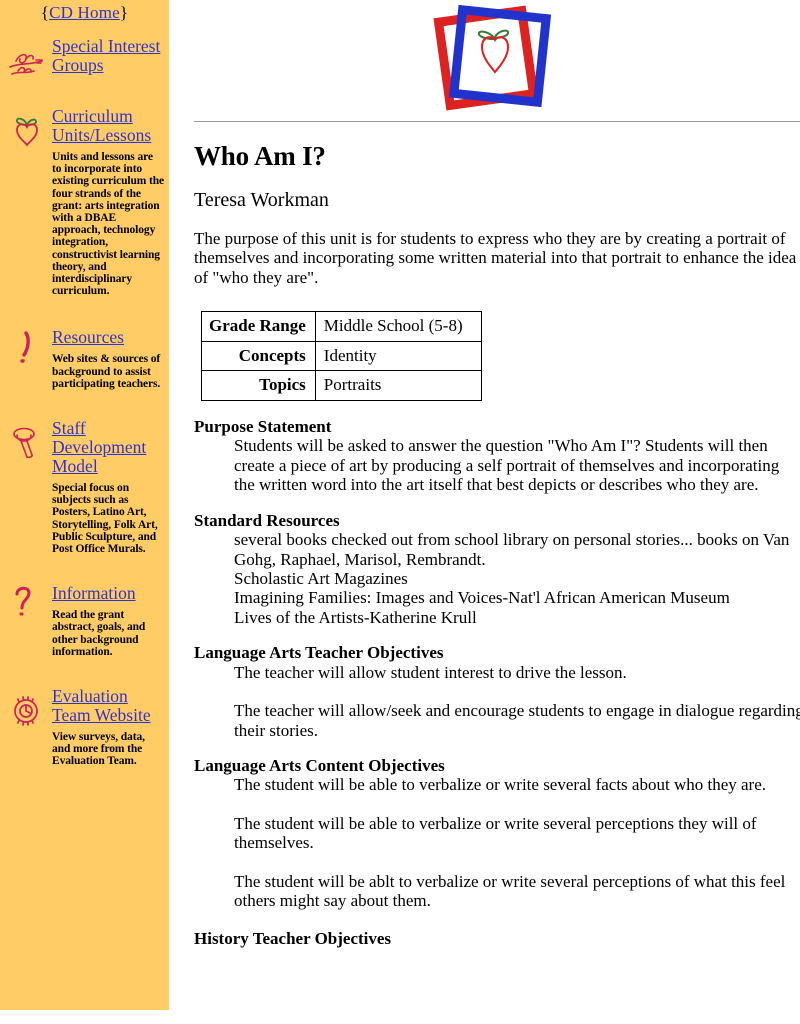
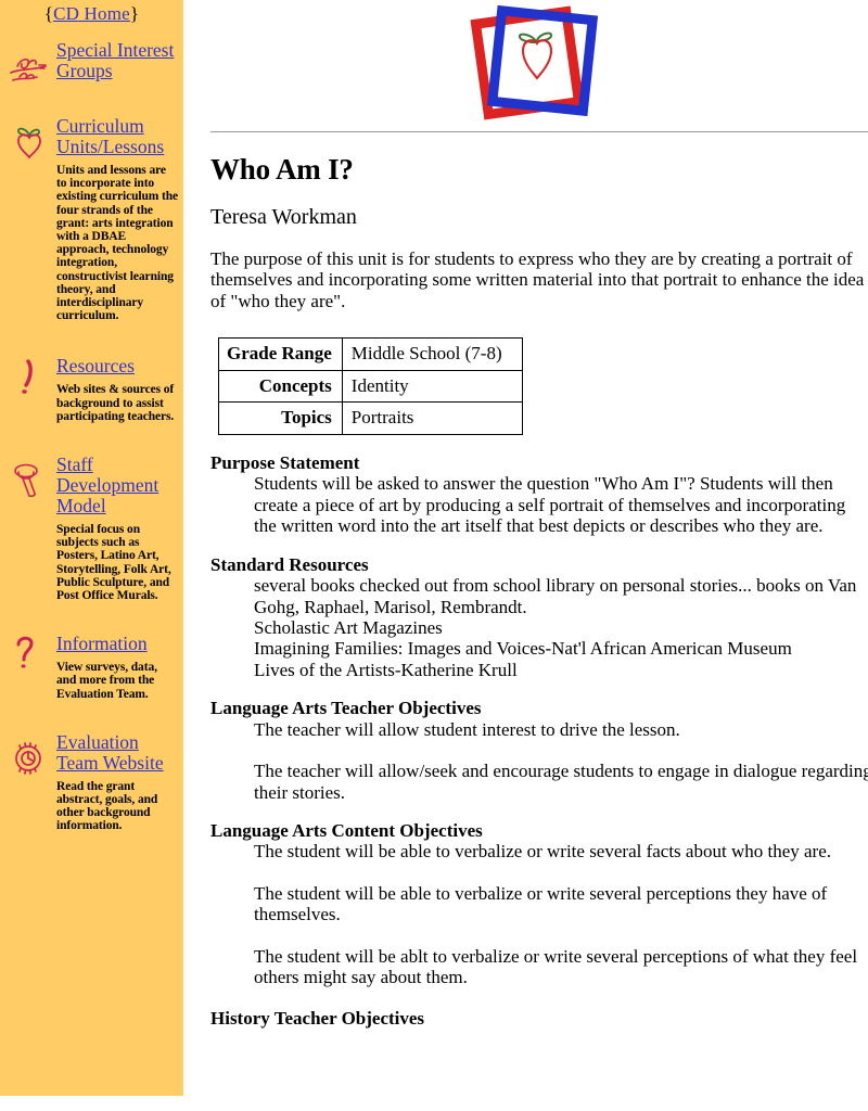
  {CD Home}
  Special Interest Groups
  Curriculum Units/Lessons
  Units and lessons are to incorporate into existing curriculum the four strands of the grant: arts integration with a DBAE approach, technology integration, constructivist learning theory, and interdisciplinary curriculum.
  Resources
  Web sites & sources of background to assist participating teachers.
  Staff Development Model
  Special focus on subjects such as Posters, Latino Art, Storytelling, Folk Art, Public Sculpture, and Post Office Murals.
  Information
- Read the grant abstract, goals, and other background information.
+ View surveys, data, and more from the Evaluation Team.
  Evaluation Team Website
- View surveys, data, and more from the Evaluation Team.
+ Read the grant abstract, goals, and other background information.
  Who Am I?
  Teresa Workman
  The purpose of this unit is for students to express who they are by creating a portrait of themselves and incorporating some written material into that portrait to enhance the idea of "who they are".
- Grade Range	Middle School (5-8)
+ Grade Range	Middle School (7-8)
  Concepts	Identity
  Topics	Portraits
  Purpose Statement
  Students will be asked to answer the question "Who Am I"? Students will then create a piece of art by producing a self portrait of themselves and incorporating the written word into the art itself that best depicts or describes who they are.
  Standard Resources
  several books checked out from school library on personal stories... books on Van Gohg, Raphael, Marisol, Rembrandt.
  Scholastic Art Magazines
  Imagining Families: Images and Voices-Nat'l African American Museum
  Lives of the Artists-Katherine Krull
  Language Arts Teacher Objectives
  The teacher will allow student interest to drive the lesson.
  The teacher will allow/seek and encourage students to engage in dialogue regardin their stories.
  Language Arts Content Objectives
  The student will be able to verbalize or write several facts about who they are.
- The student will be able to verbalize or write several perceptions they will of themselves.
+ The student will be able to verbalize or write several perceptions they have of themselves.
- The student will be ablt to verbalize or write several perceptions of what this feel others might say about them.
+ The student will be ablt to verbalize or write several perceptions of what they feel others might say about them.
  History Teacher Objectives
